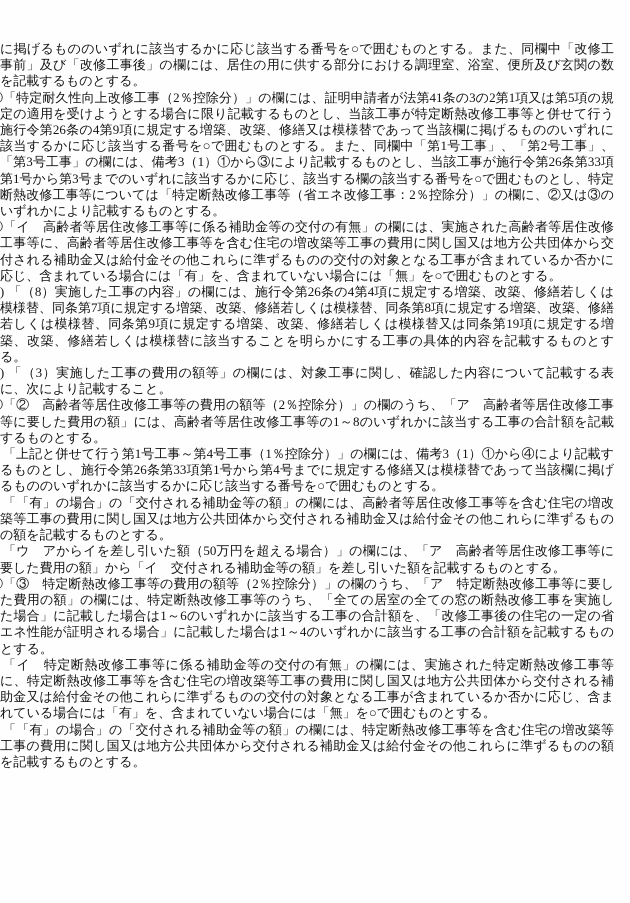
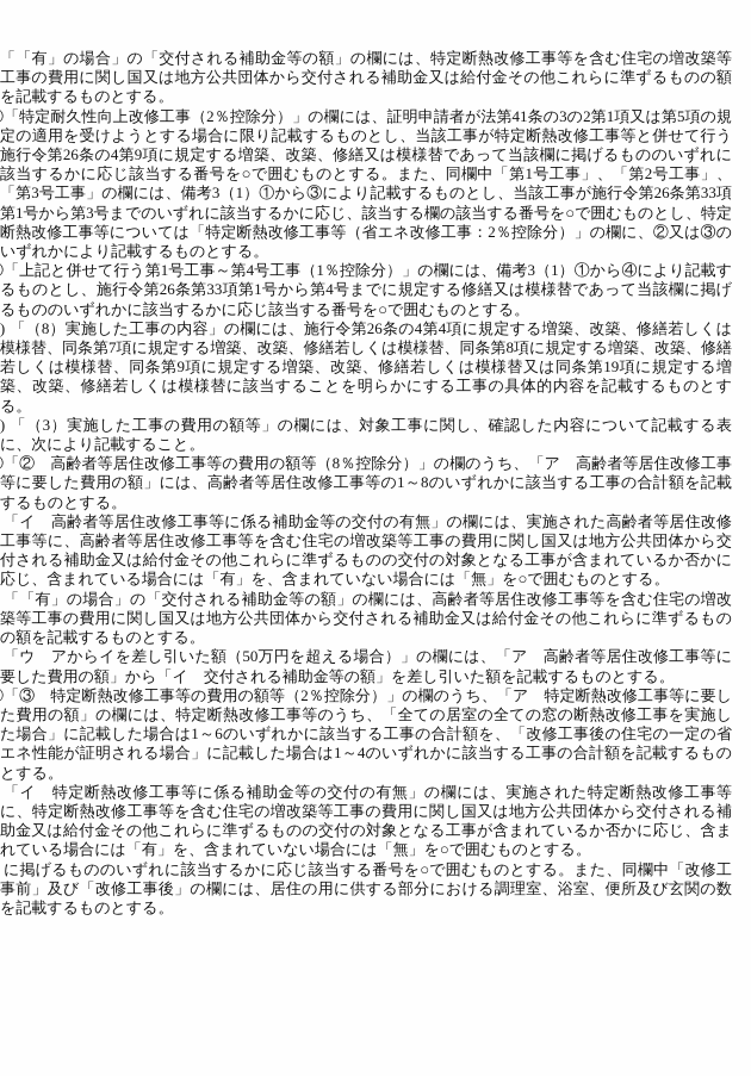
- に掲げるもののいずれに該当するかに応じ該当する番号を○で囲むものとする。また、同欄中「改修工事前」及び「改修工事後」の欄には、居住の用に供する部分における調理室、浴室、便所及び玄関の数を記載するものとする。
+ 「「有」の場合」の「交付される補助金等の額」の欄には、特定断熱改修工事等を含む住宅の増改築等工事の費用に関し国又は地方公共団体から交付される補助金又は給付金その他これらに準ずるものの額を記載するものとする。
  「特定耐久性向上改修工事（2％控除分）」の欄には、証明申請者が法第41条の3の2第1項又は第5項の規定の適用を受けようとする場合に限り記載するものとし、当該工事が特定断熱改修工事等と併せて行う施行令第26条の4第9項に規定する増築、改築、修繕又は模様替であって当該欄に掲げるもののいずれに該当するかに応じ該当する番号を○で囲むものとする。また、同欄中「第1号工事」、「第2号工事」、「第3号工事」の欄には、備考3（1）①から③により記載するものとし、当該工事が施行令第26条第33項第1号から第3号までのいずれに該当するかに応じ、該当する欄の該当する番号を○で囲むものとし、特定断熱改修工事等については「特定断熱改修工事等（省エネ改修工事：2％控除分）」の欄に、②又は③のいずれかにより記載するものとする。
- 「イ 高齢者等居住改修工事等に係る補助金等の交付の有無」の欄には、実施された高齢者等居住改修工事等に、高齢者等居住改修工事等を含む住宅の増改築等工事の費用に関し国又は地方公共団体から交付される補助金又は給付金その他これらに準ずるものの交付の対象となる工事が含まれているか否かに応じ、含まれている場合には「有」を、含まれていない場合には「無」を○で囲むものとする。
+ 「上記と併せて行う第1号工事～第4号工事（1％控除分）」の欄には、備考3（1）①から④により記載するものとし、施行令第26条第33項第1号から第4号までに規定する修繕又は模様替であって当該欄に掲げるもののいずれかに該当するかに応じ該当する番号を○で囲むものとする。
  ) 「（8）実施した工事の内容」の欄には、施行令第26条の4第4項に規定する増築、改築、修繕若しくは模様替、同条第7項に規定する増築、改築、修繕若しくは模様替、同条第8項に規定する増築、改築、修繕若しくは模様替、同条第9項に規定する増築、改築、修繕若しくは模様替又は同条第19項に規定する増築、改築、修繕若しくは模様替に該当することを明らかにする工事の具体的内容を記載するものとする。
  ) 「（3）実施した工事の費用の額等」の欄には、対象工事に関し、確認した内容について記載する表に、次により記載すること。
- 「② 高齢者等居住改修工事等の費用の額等（2％控除分）」の欄のうち、「ア 高齢者等居住改修工事等に要した費用の額」には、高齢者等居住改修工事等の1～8のいずれかに該当する工事の合計額を記載するものとする。
+ 「② 高齢者等居住改修工事等の費用の額等（8％控除分）」の欄のうち、「ア 高齢者等居住改修工事等に要した費用の額」には、高齢者等居住改修工事等の1～8のいずれかに該当する工事の合計額を記載するものとする。
- 「上記と併せて行う第1号工事～第4号工事（1％控除分）」の欄には、備考3（1）①から④により記載するものとし、施行令第26条第33項第1号から第4号までに規定する修繕又は模様替であって当該欄に掲げるもののいずれかに該当するかに応じ該当する番号を○で囲むものとする。
+ 「イ 高齢者等居住改修工事等に係る補助金等の交付の有無」の欄には、実施された高齢者等居住改修工事等に、高齢者等居住改修工事等を含む住宅の増改築等工事の費用に関し国又は地方公共団体から交付される補助金又は給付金その他これらに準ずるものの交付の対象となる工事が含まれているか否かに応じ、含まれている場合には「有」を、含まれていない場合には「無」を○で囲むものとする。
  「「有」の場合」の「交付される補助金等の額」の欄には、高齢者等居住改修工事等を含む住宅の増改築等工事の費用に関し国又は地方公共団体から交付される補助金又は給付金その他これらに準ずるものの額を記載するものとする。
  「ウ アからイを差し引いた額（50万円を超える場合）」の欄には、「ア 高齢者等居住改修工事等に要した費用の額」から「イ 交付される補助金等の額」を差し引いた額を記載するものとする。
  「③ 特定断熱改修工事等の費用の額等（2％控除分）」の欄のうち、「ア 特定断熱改修工事等に要した費用の額」の欄には、特定断熱改修工事等のうち、「全ての居室の全ての窓の断熱改修工事を実施した場合」に記載した場合は1～6のいずれかに該当する工事の合計額を、「改修工事後の住宅の一定の省エネ性能が証明される場合」に記載した場合は1～4のいずれかに該当する工事の合計額を記載するものとする。
  「イ 特定断熱改修工事等に係る補助金等の交付の有無」の欄には、実施された特定断熱改修工事等に、特定断熱改修工事等を含む住宅の増改築等工事の費用に関し国又は地方公共団体から交付される補助金又は給付金その他これらに準ずるものの交付の対象となる工事が含まれているか否かに応じ、含まれている場合には「有」を、含まれていない場合には「無」を○で囲むものとする。
- 「「有」の場合」の「交付される補助金等の額」の欄には、特定断熱改修工事等を含む住宅の増改築等工事の費用に関し国又は地方公共団体から交付される補助金又は給付金その他これらに準ずるものの額を記載するものとする。
+ に掲げるもののいずれに該当するかに応じ該当する番号を○で囲むものとする。また、同欄中「改修工事前」及び「改修工事後」の欄には、居住の用に供する部分における調理室、浴室、便所及び玄関の数を記載するものとする。
